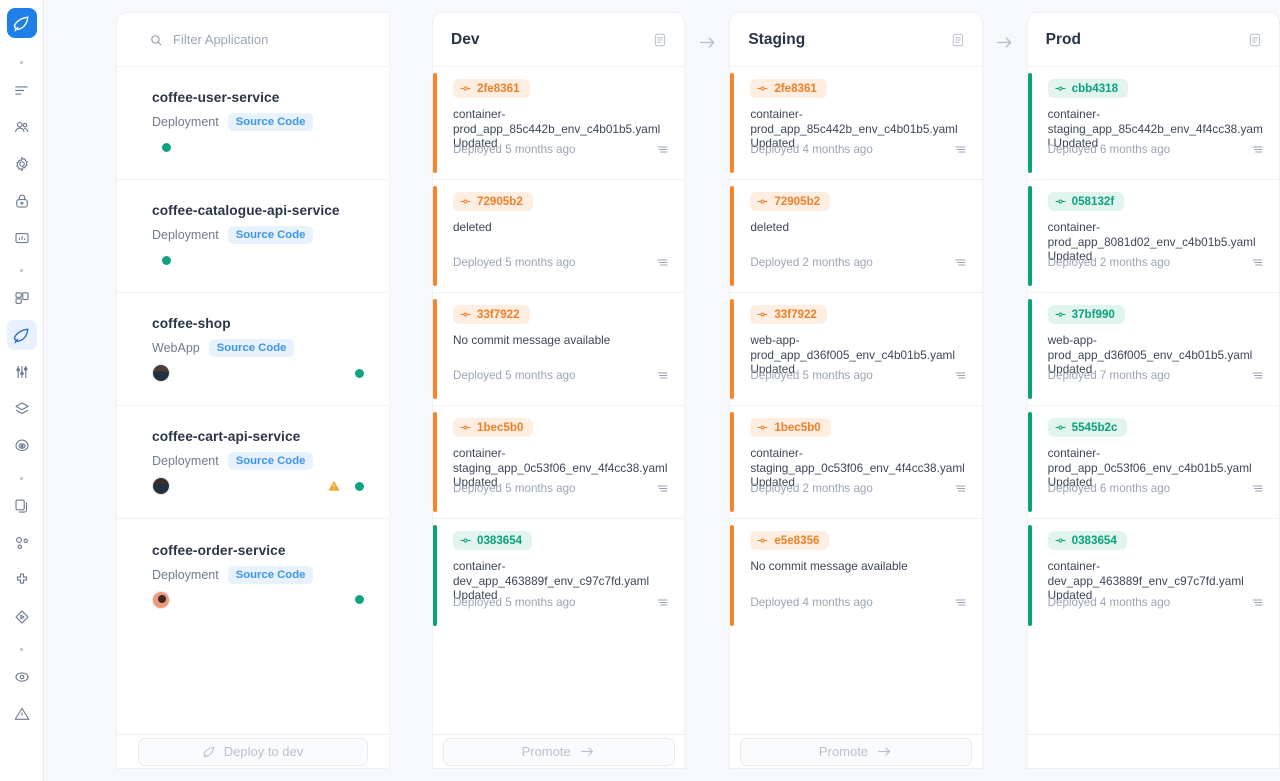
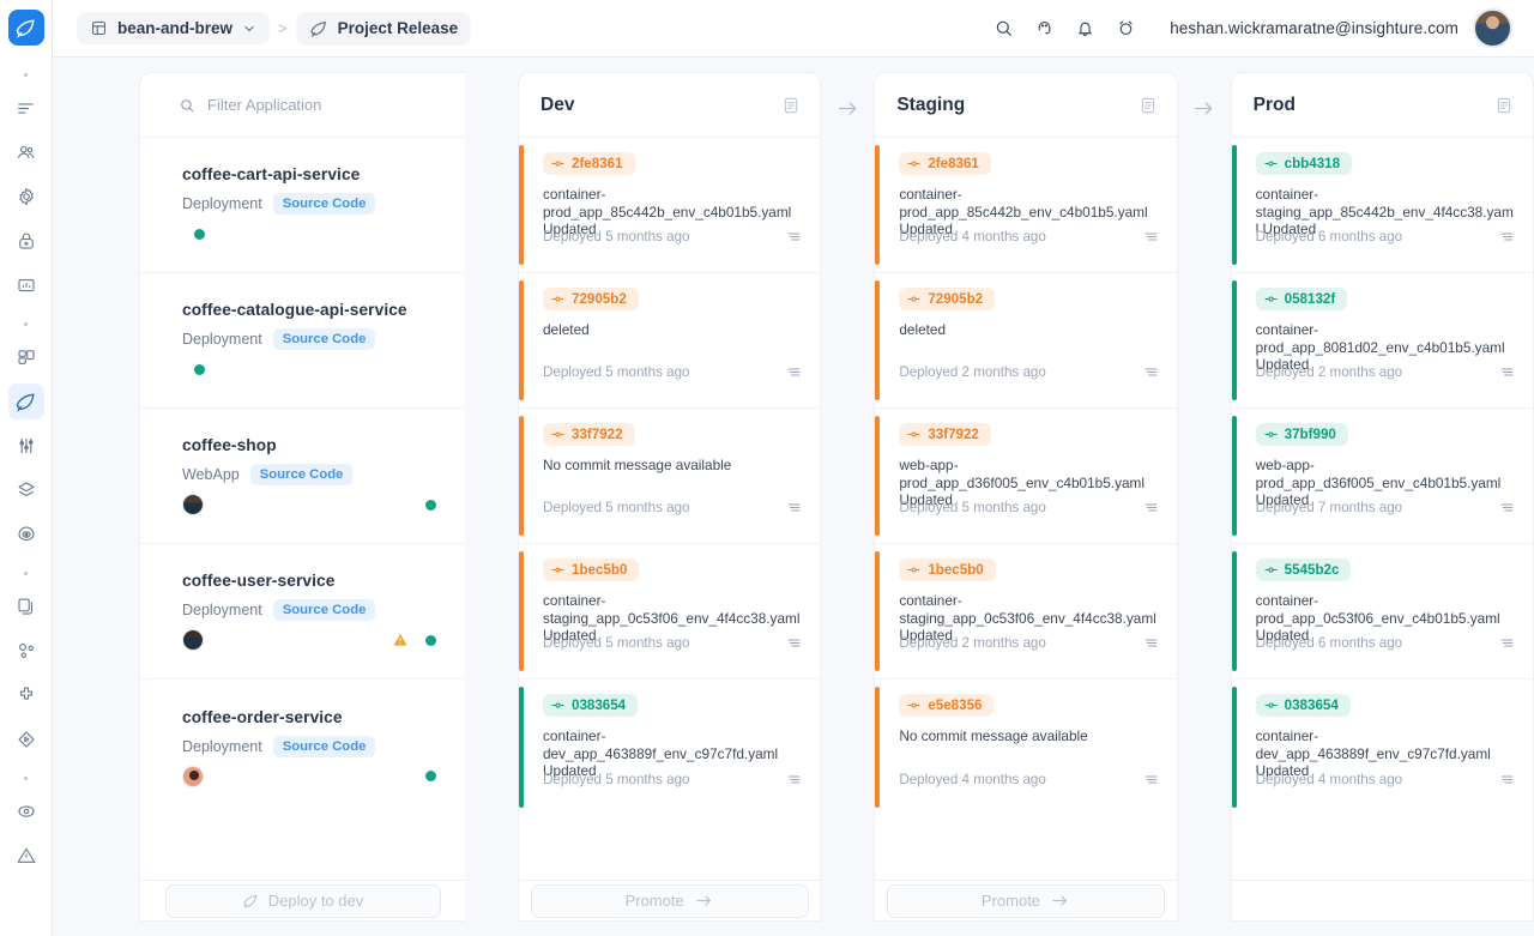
+ bean-and-brew
+ >
+ Project Release
+ heshan.wickramaratne@insighture.com
  Filter Application
- coffee-user-service
+ coffee-cart-api-service
  Deployment
  Source Code
  coffee-catalogue-api-service
  Deployment
  Source Code
  coffee-shop
  WebApp
  Source Code
- coffee-cart-api-service
+ coffee-user-service
  Deployment
  Source Code
  coffee-order-service
  Deployment
  Source Code
  Dev
  2fe8361
  container-prod_app_85c442b_env_c4b01b5.yaml Updated
  Deployed 5 months ago
  72905b2
  deleted
  Deployed 5 months ago
  33f7922
  No commit message available
  Deployed 5 months ago
  1bec5b0
  container-staging_app_0c53f06_env_4f4cc38.yaml Updated
  Deployed 5 months ago
  0383654
  container-dev_app_463889f_env_c97c7fd.yaml Updated
  Deployed 5 months ago
  Staging
  2fe8361
  container-prod_app_85c442b_env_c4b01b5.yaml Updated
  Deployed 4 months ago
  72905b2
  deleted
  Deployed 2 months ago
  33f7922
  web-app-prod_app_d36f005_env_c4b01b5.yaml Updated
  Deployed 5 months ago
  1bec5b0
  container-staging_app_0c53f06_env_4f4cc38.yaml Updated
  Deployed 2 months ago
  e5e8356
  No commit message available
  Deployed 4 months ago
  Prod
  cbb4318
  container-staging_app_85c442b_env_4f4cc38.yaml Updated
  Deployed 6 months ago
  058132f
  container-prod_app_8081d02_env_c4b01b5.yaml Updated
  Deployed 2 months ago
  37bf990
  web-app-prod_app_d36f005_env_c4b01b5.yaml Updated
  Deployed 7 months ago
  5545b2c
  container-prod_app_0c53f06_env_c4b01b5.yaml Updated
  Deployed 6 months ago
  0383654
  container-dev_app_463889f_env_c97c7fd.yaml Updated
  Deployed 4 months ago
  Deploy to dev
  Promote
  Promote
